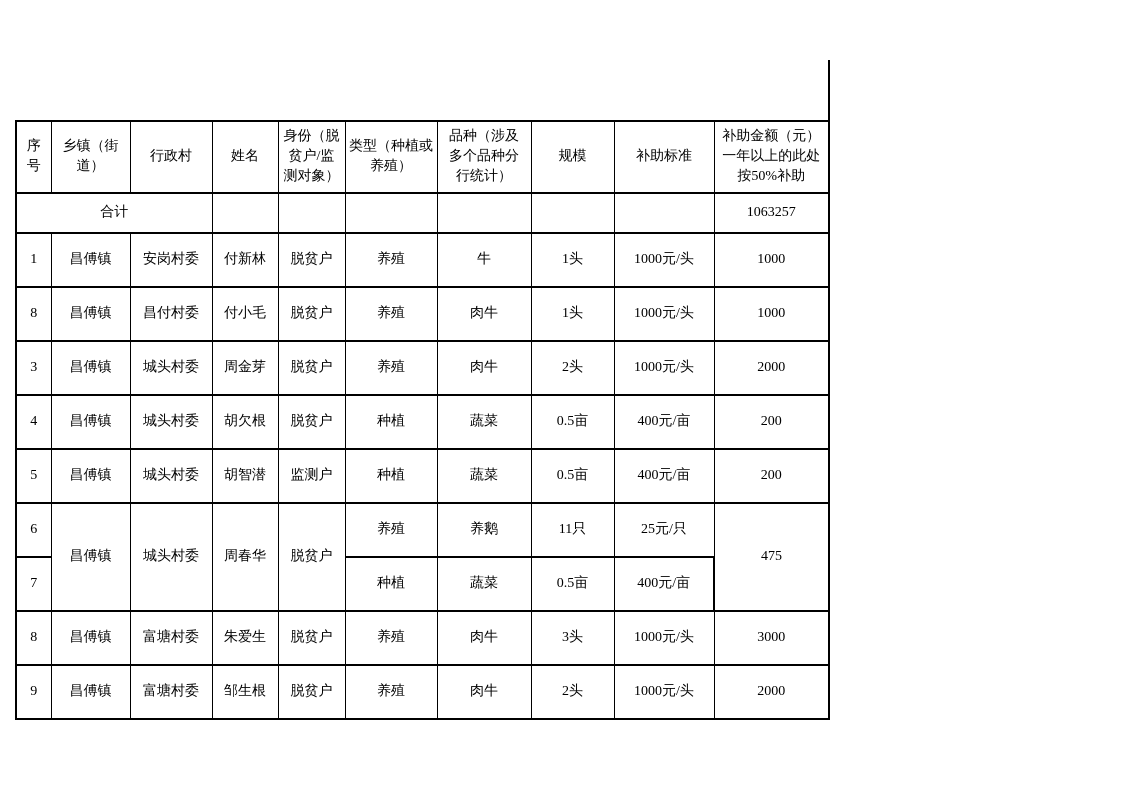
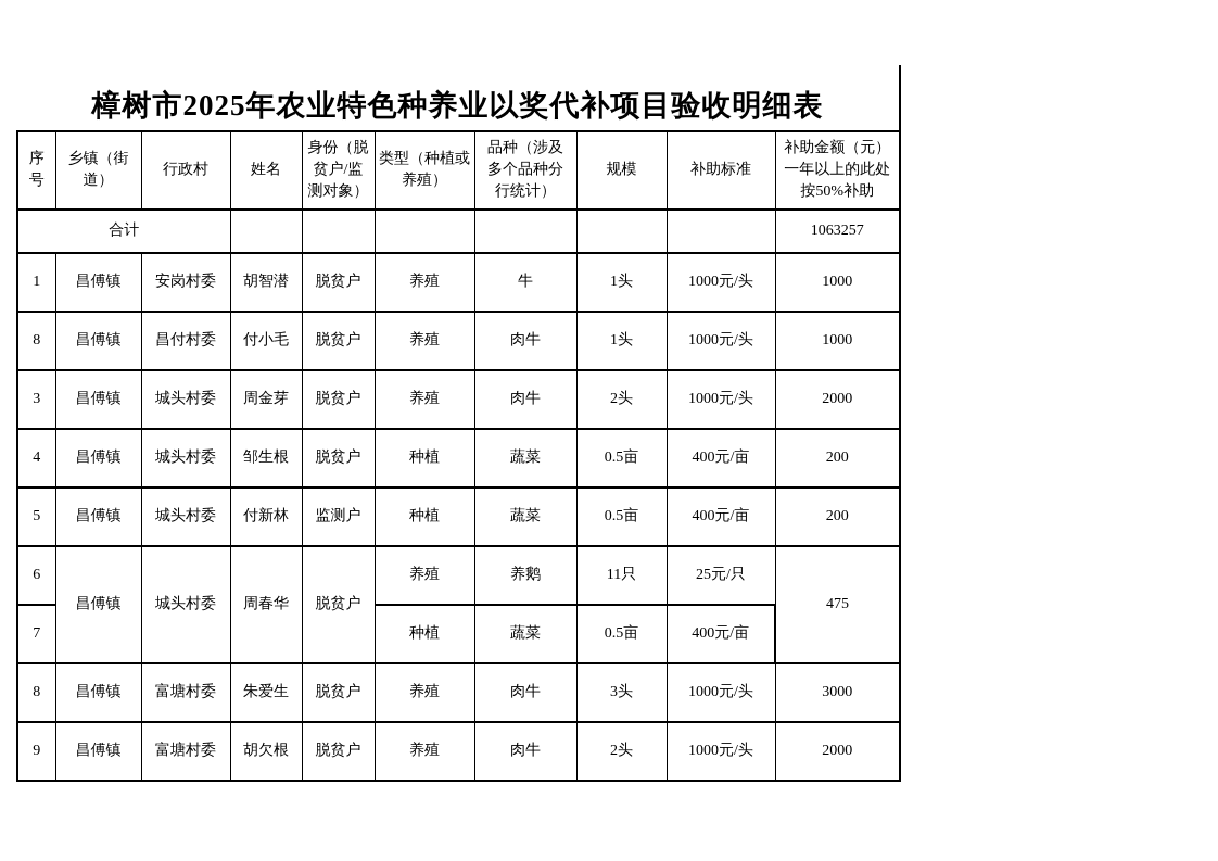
+ 樟树市2025年农业特色种养业以奖代补项目验收明细表
  序号	乡镇（街 道）	行政村	姓名	身份（脱 贫户/监 测对象）	类型（种植或 养殖）	品种（涉及 多个品种分 行统计）	规模	补助标准	补助金额（元） 一年以上的此处 按50%补助
  合计							1063257
- 1	昌傅镇	安岗村委	付新林	脱贫户	养殖	牛	1头	1000元/头	1000
+ 1	昌傅镇	安岗村委	胡智潜	脱贫户	养殖	牛	1头	1000元/头	1000
  8	昌傅镇	昌付村委	付小毛	脱贫户	养殖	肉牛	1头	1000元/头	1000
  3	昌傅镇	城头村委	周金芽	脱贫户	养殖	肉牛	2头	1000元/头	2000
- 4	昌傅镇	城头村委	胡欠根	脱贫户	种植	蔬菜	0.5亩	400元/亩	200
+ 4	昌傅镇	城头村委	邹生根	脱贫户	种植	蔬菜	0.5亩	400元/亩	200
- 5	昌傅镇	城头村委	胡智潜	监测户	种植	蔬菜	0.5亩	400元/亩	200
+ 5	昌傅镇	城头村委	付新林	监测户	种植	蔬菜	0.5亩	400元/亩	200
  6	昌傅镇	城头村委	周春华	脱贫户	养殖	养鹅	11只	25元/只	475
  7	种植	蔬菜	0.5亩	400元/亩
  8	昌傅镇	富塘村委	朱爱生	脱贫户	养殖	肉牛	3头	1000元/头	3000
- 9	昌傅镇	富塘村委	邹生根	脱贫户	养殖	肉牛	2头	1000元/头	2000
+ 9	昌傅镇	富塘村委	胡欠根	脱贫户	养殖	肉牛	2头	1000元/头	2000
